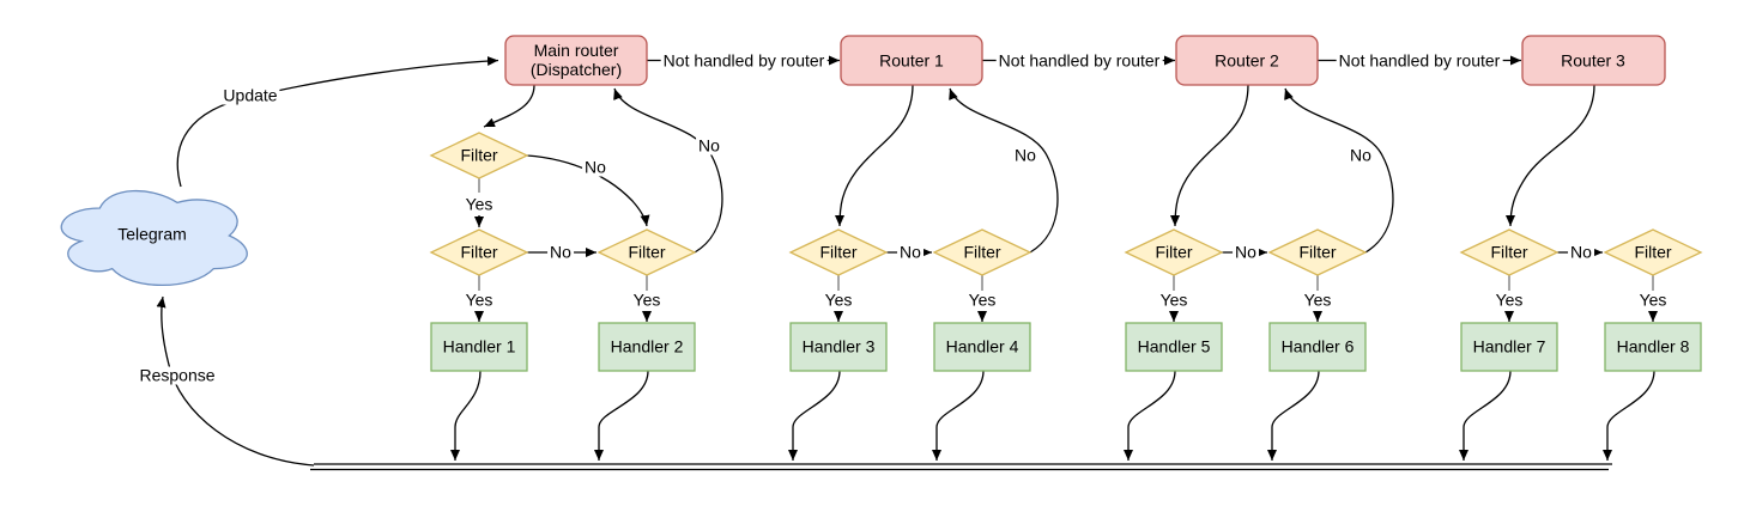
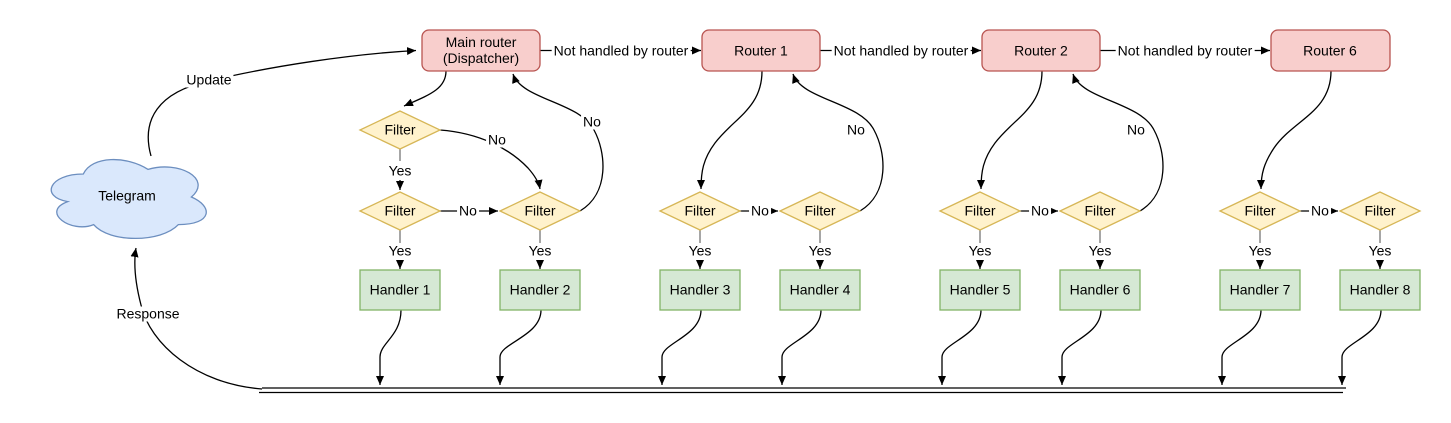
  Telegram
  Update
  Response
  Main router
  (Dispatcher)
  Router 1
  Router 2
- Router 3
+ Router 6
  Not handled by router
  Not handled by router
  Not handled by router
  Filter
  Filter
  Filter
  Filter
  Filter
  Filter
  Filter
  Filter
  Filter
  Handler 1
  Handler 2
  Handler 3
  Handler 4
  Handler 5
  Handler 6
  Handler 7
  Handler 8
  Yes
  Yes
  Yes
  Yes
  Yes
  Yes
  Yes
  Yes
  Yes
  No
  No
  No
  No
  No
  No
  No
  No
